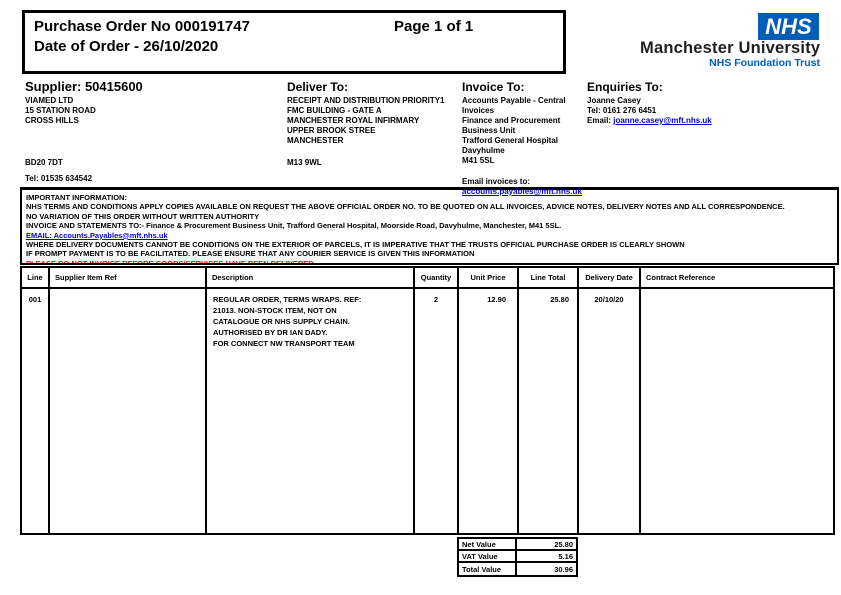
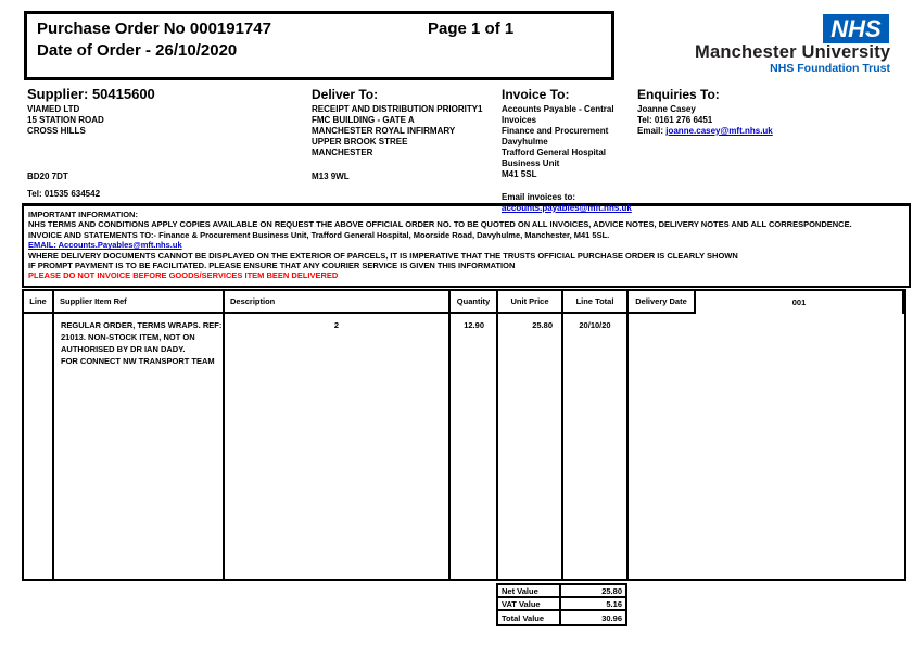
  Purchase Order No 000191747
  Page 1 of 1
  Date of Order - 26/10/2020
  NHS
  Manchester University
  NHS Foundation Trust
  Supplier: 50415600
  VIAMED LTD
  15 STATION ROAD
  CROSS HILLS
  BD20 7DT
  Tel: 01535 634542
  Deliver To:
  RECEIPT AND DISTRIBUTION PRIORITY1
  FMC BUILDING - GATE A
  MANCHESTER ROYAL INFIRMARY
  UPPER BROOK STREE
  MANCHESTER
  M13 9WL
  Invoice To:
  Accounts Payable - Central
  Invoices
  Finance and Procurement
- Business Unit
+ Davyhulme
  Trafford General Hospital
- Davyhulme
+ Business Unit
  M41 5SL
  Email invoices to:
  accounts.payables@mft.nhs.uk
  Enquiries To:
  Joanne Casey
  Tel: 0161 276 6451
  Email: joanne.casey@mft.nhs.uk
  IMPORTANT INFORMATION:
  NHS TERMS AND CONDITIONS APPLY COPIES AVAILABLE ON REQUEST THE ABOVE OFFICIAL ORDER NO. TO BE QUOTED ON ALL INVOICES, ADVICE NOTES, DELIVERY NOTES AND ALL CORRESPONDENCE.
- NO VARIATION OF THIS ORDER WITHOUT WRITTEN AUTHORITY
  INVOICE AND STATEMENTS TO:- Finance & Procurement Business Unit, Trafford General Hospital, Moorside Road, Davyhulme, Manchester, M41 5SL.
  EMAIL: Accounts.Payables@mft.nhs.uk
- WHERE DELIVERY DOCUMENTS CANNOT BE CONDITIONS ON THE EXTERIOR OF PARCELS, IT IS IMPERATIVE THAT THE TRUSTS OFFICIAL PURCHASE ORDER IS CLEARLY SHOWN
+ WHERE DELIVERY DOCUMENTS CANNOT BE DISPLAYED ON THE EXTERIOR OF PARCELS, IT IS IMPERATIVE THAT THE TRUSTS OFFICIAL PURCHASE ORDER IS CLEARLY SHOWN
  IF PROMPT PAYMENT IS TO BE FACILITATED. PLEASE ENSURE THAT ANY COURIER SERVICE IS GIVEN THIS INFORMATION
- PLEASE DO NOT INVOICE BEFORE GOODS/SERVICES HAVE BEEN DELIVERED
+ PLEASE DO NOT INVOICE BEFORE GOODS/SERVICES ITEM BEEN DELIVERED
  Line
  Supplier Item Ref
  Description
  Quantity
  Unit Price
  Line Total
  Delivery Date
- Contract Reference
  001
  REGULAR ORDER, TERMS WRAPS. REF:
  21013. NON-STOCK ITEM, NOT ON
- CATALOGUE OR NHS SUPPLY CHAIN.
  AUTHORISED BY DR IAN DADY.
  FOR CONNECT NW TRANSPORT TEAM
  2
  12.90
  25.80
  20/10/20
  Net Value
  25.80
  VAT Value
  5.16
  Total Value
  30.96
